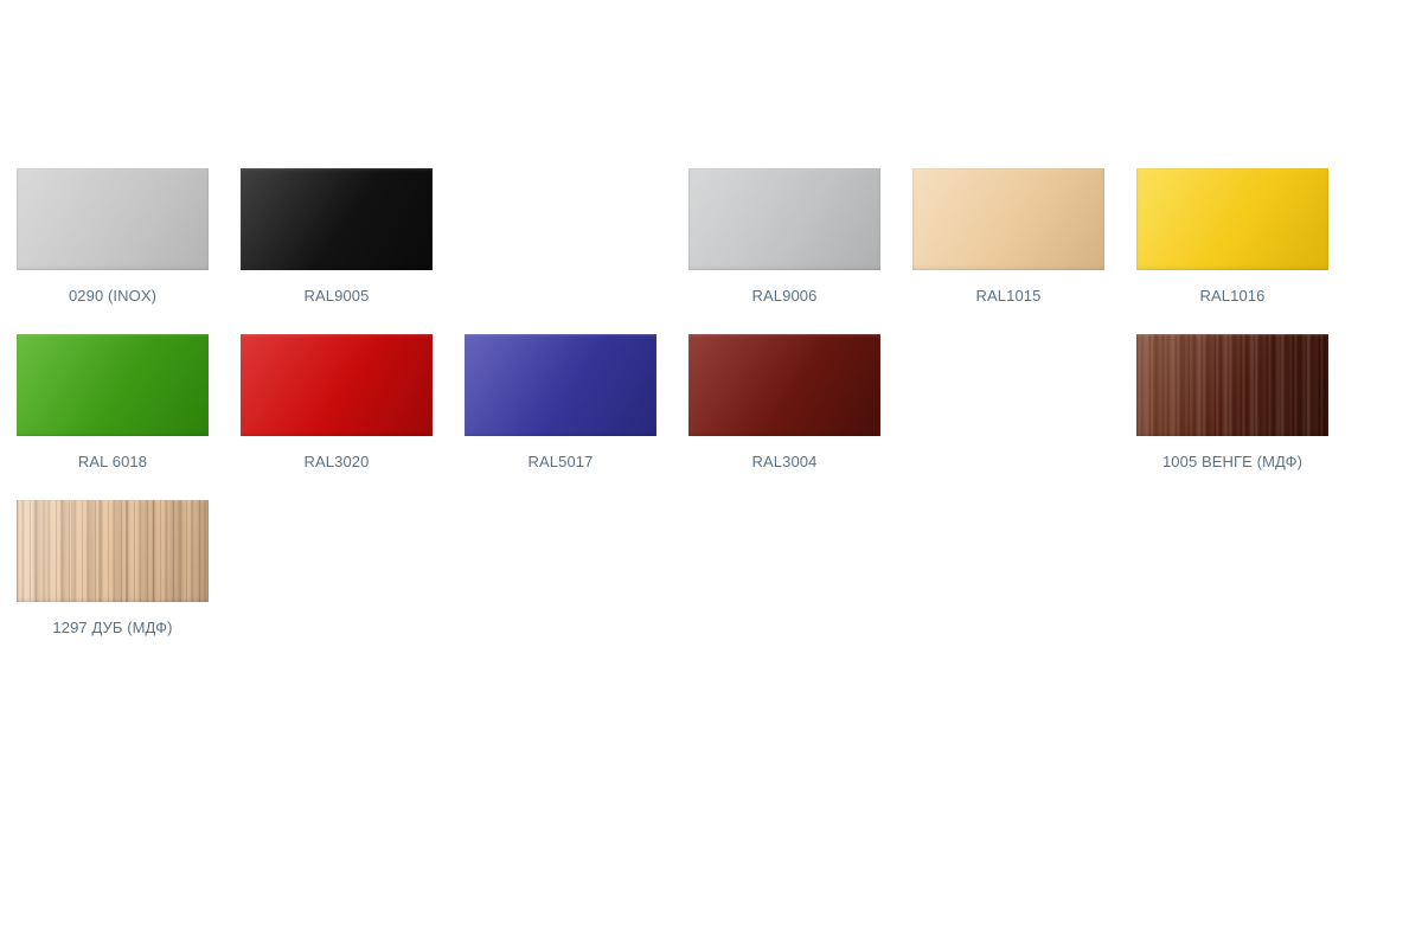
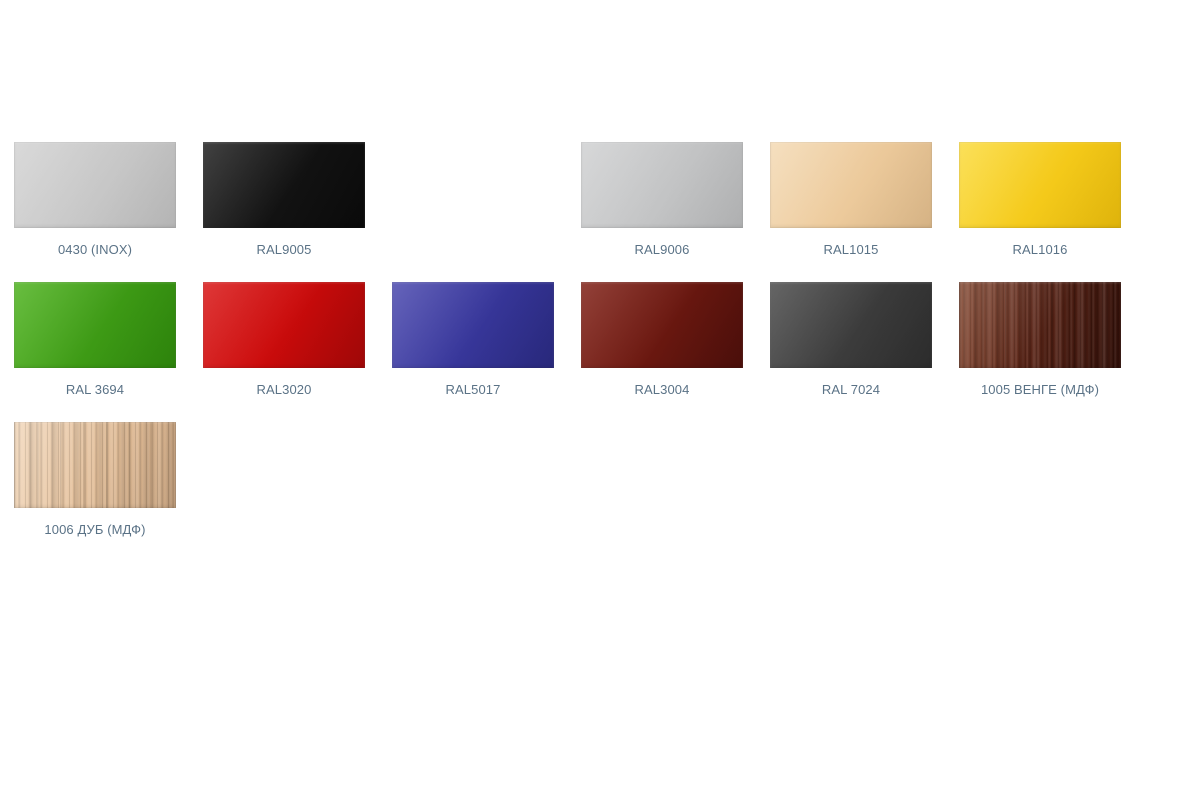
- 0290 (INOX)
+ 0430 (INOX)
  RAL9005
  RAL9006
  RAL1015
  RAL1016
- RAL 6018
+ RAL 3694
  RAL3020
  RAL5017
  RAL3004
+ RAL 7024
  1005 ВЕНГЕ (МДФ)
- 1297 ДУБ (МДФ)
+ 1006 ДУБ (МДФ)
